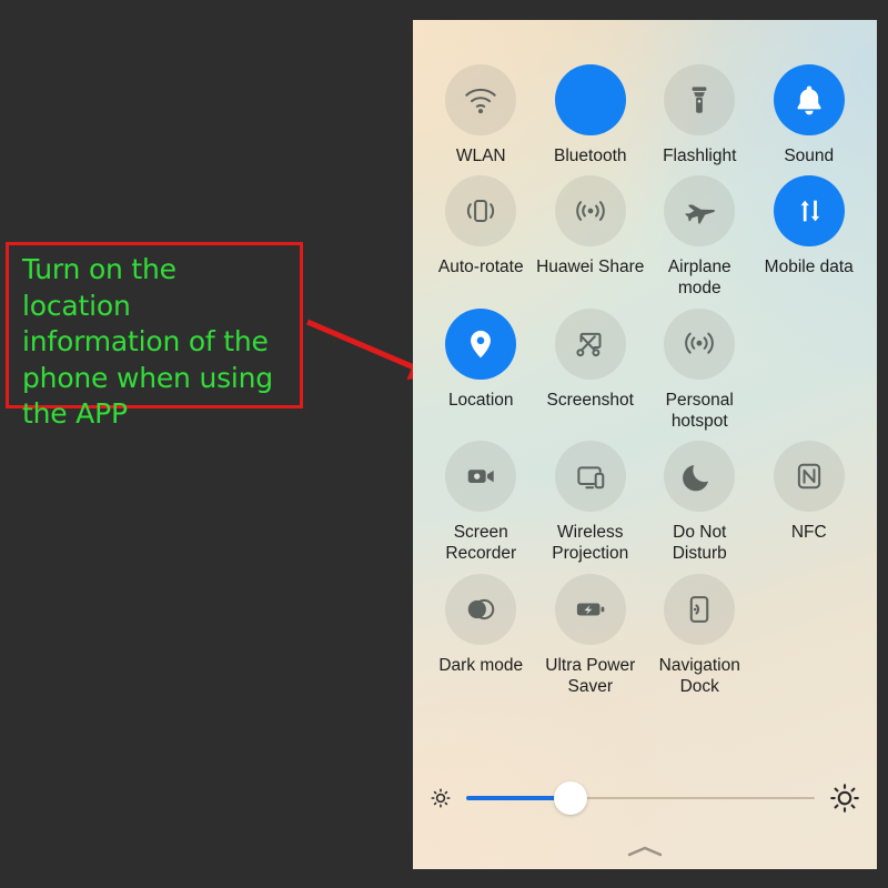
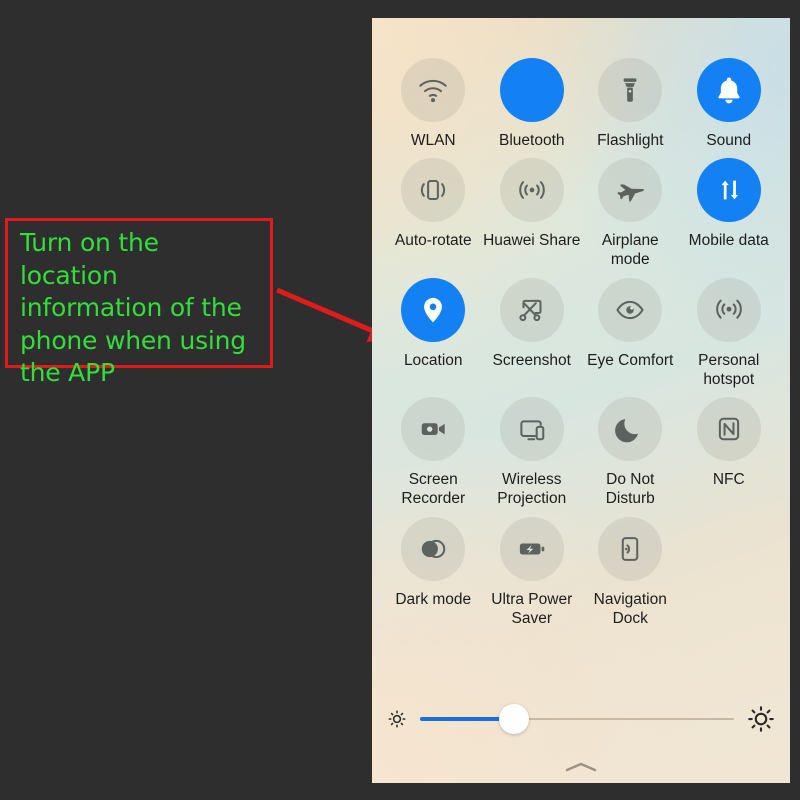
  Turn on the location
  information of the
  phone when using
  the APP
  WLAN
  Bluetooth
  Flashlight
  Sound
  Auto-rotate
  Huawei Share
  Airplane mode
  Mobile data
  Location
  Screenshot
+ Eye Comfort
  Personal hotspot
  Screen Recorder
  Wireless Projection
  Do Not Disturb
  NFC
  Dark mode
  Ultra Power Saver
  Navigation Dock
